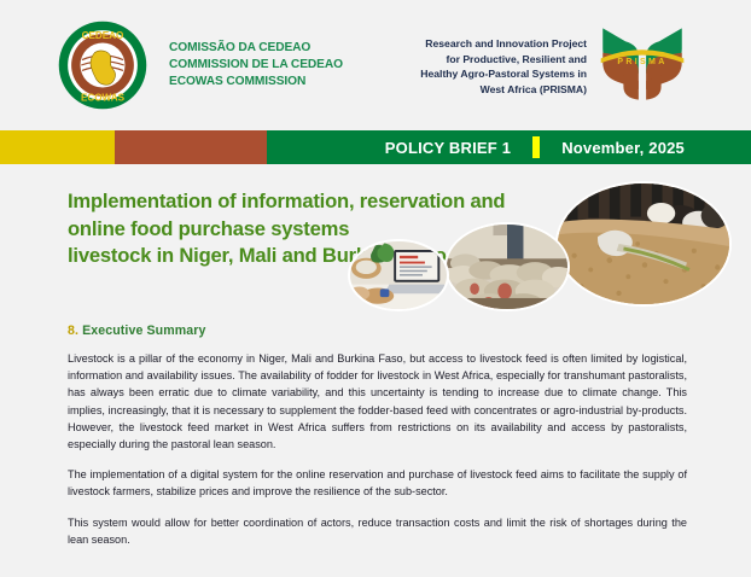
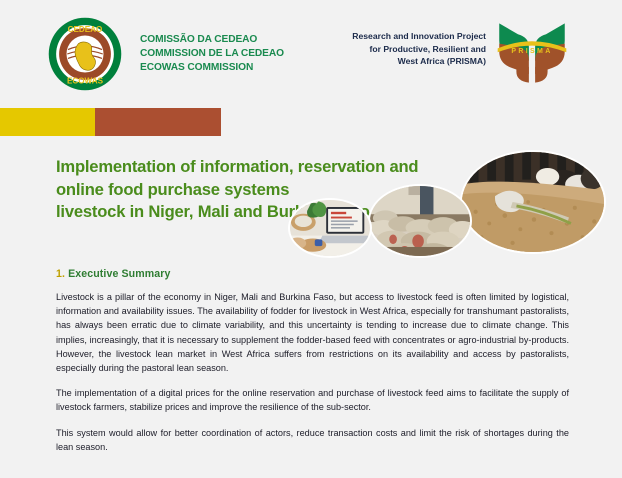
  CEDEAO
  ECOWAS
  COMISSÃO DA CEDEAO
  COMMISSION DE LA CEDEAO
  ECOWAS COMMISSION
  Research and Innovation Project
  for Productive, Resilient and
- Healthy Agro-Pastoral Systems in
  West Africa (PRISMA)
- POLICY BRIEF 1
- November, 2025
  Implementation of information, reservation and
  online food purchase systems
  livestock in Niger, Mali and Buro
- 8. Executive Summary
+ 1. Executive Summary
- Livestock is a pillar of the economy in Niger, Mali and Burkina Faso, but access to livestock feed is often limited by logistical, information and availability issues. The availability of fodder for livestock in West Africa, especially for transhumant pastoralists, has always been erratic due to climate variability, and this uncertainty is tending to increase due to climate change. This implies, increasingly, that it is necessary to supplement the fodder-based feed with concentrates or agro-industrial by-products. However, the livestock feed market in West Africa suffers from restrictions on its availability and access by pastoralists, especially during the pastoral lean season.
+ Livestock is a pillar of the economy in Niger, Mali and Burkina Faso, but access to livestock feed is often limited by logistical, information and availability issues. The availability of fodder for livestock in West Africa, especially for transhumant pastoralists, has always been erratic due to climate variability, and this uncertainty is tending to increase due to climate change. This implies, increasingly, that it is necessary to supplement the fodder-based feed with concentrates or agro-industrial by-products. However, the livestock lean market in West Africa suffers from restrictions on its availability and access by pastoralists, especially during the pastoral lean season.
- The implementation of a digital system for the online reservation and purchase of livestock feed aims to facilitate the supply of livestock farmers, stabilize prices and improve the resilience of the sub-sector.
+ The implementation of a digital prices for the online reservation and purchase of livestock feed aims to facilitate the supply of livestock farmers, stabilize prices and improve the resilience of the sub-sector.
  This system would allow for better coordination of actors, reduce transaction costs and limit the risk of shortages during the lean season.
